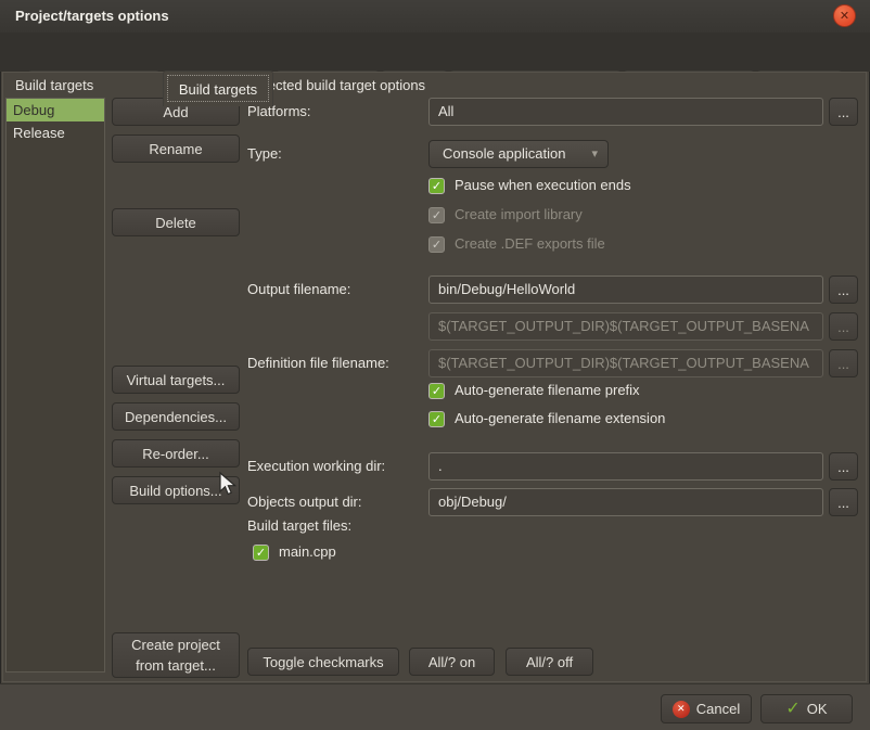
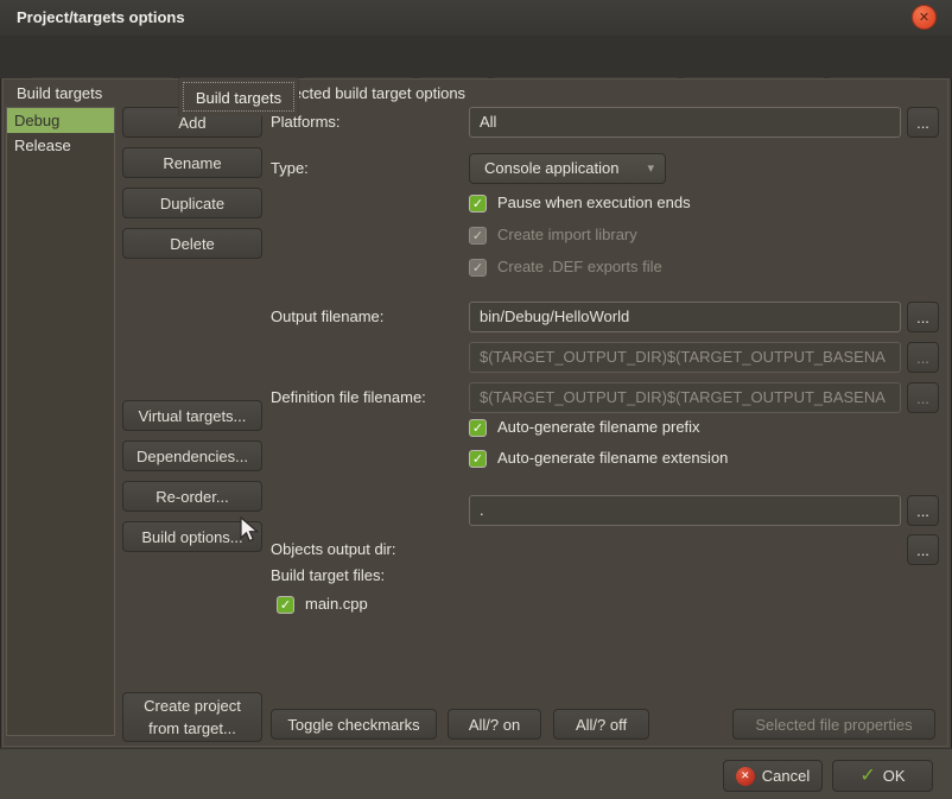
  Project/targets options
  ✕
  Build targets
  Build targets
  Debug
  Release
  Add
  Rename
+ Duplicate
  Delete
  Virtual targets...
  Dependencies...
  Re-order...
  Build options..
  Create project from target...
  cted build target options
  Platforms:
  All
  ...
  Type:
  Console application
  ▾
  ✓
  Pause when execution ends
  ✓
  Create import library
  ✓
  Create .DEF exports file
  Output filename:
  bin/Debug/HelloWorld
  ...
  $(TARGET_OUTPUT_DIR)$(TARGET_OUTPUT_BASENA
  ...
  Definition file filename:
  $(TARGET_OUTPUT_DIR)$(TARGET_OUTPUT_BASENA
  ...
  ✓
  Auto-generate filename prefix
  ✓
  Auto-generate filename extension
- Execution working dir:
  .
  ...
  Objects output dir:
- obj/Debug/
  ...
  Build target files:
  ✓
  main.cpp
  Toggle checkmarks
  All/? on
  All/? off
+ Selected file properties
  ✕
  Cancel
  ✓
  OK
